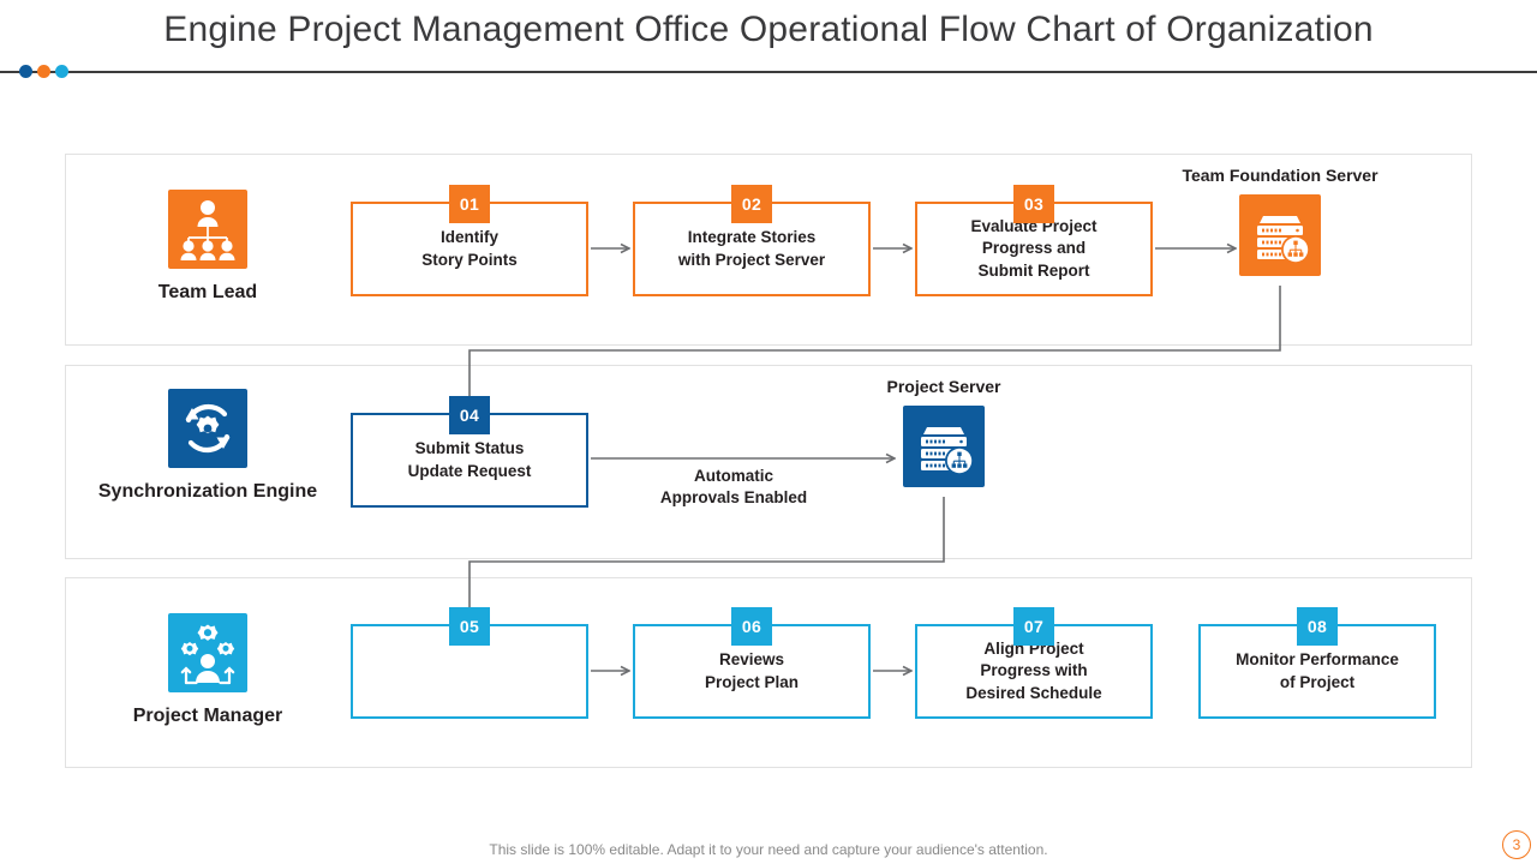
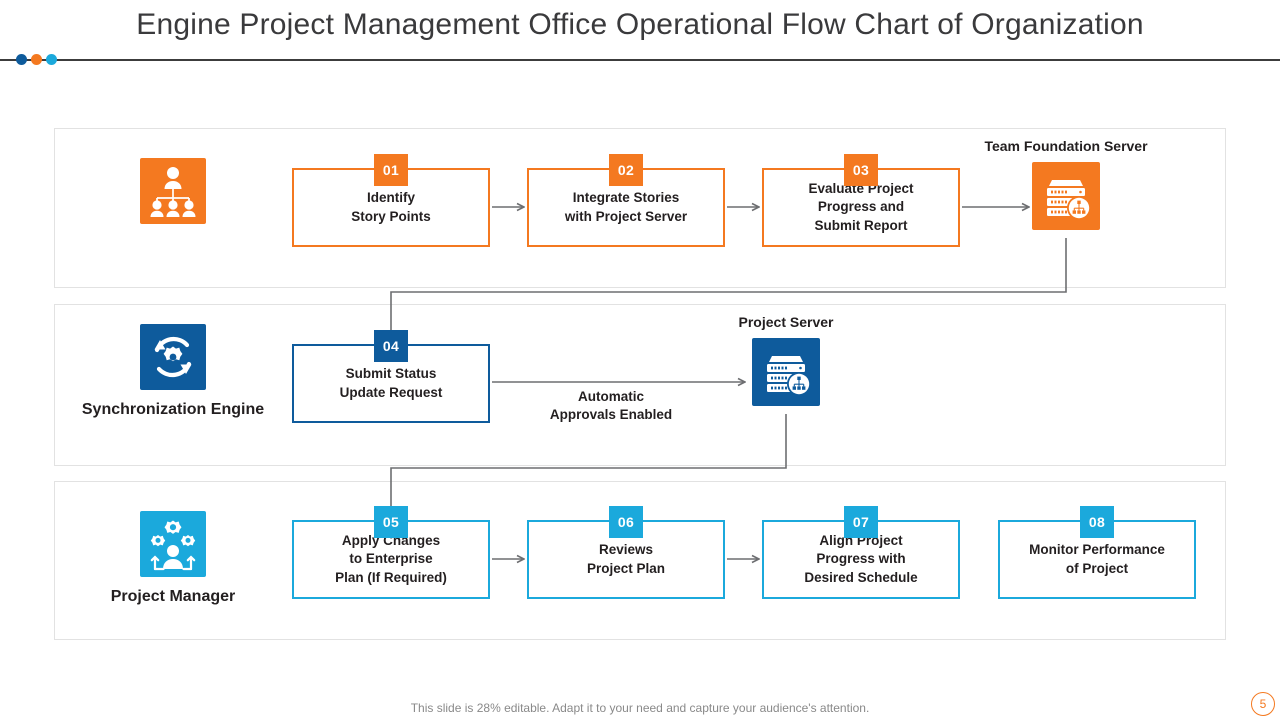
  Engine Project Management Office Operational Flow Chart of Organization
- Team Lead
  Synchronization Engine
  Project Manager
  01
  Identify
  Story Points
  02
  Integrate Stories
  with Project Server
  03
  Evaluate Project
  Progress and
  Submit Report
  04
  Submit Status
  Update Request
  05
+ Apply Changes
+ to Enterprise
+ Plan (If Required)
  06
  Reviews
  Project Plan
  07
  Align Project
  Progress with
  Desired Schedule
  08
  Monitor Performance
  of Project
  Team Foundation Server
  Project Server
  Automatic
  Approvals Enabled
- This slide is 100% editable. Adapt it to your need and capture your audience's attention.
+ This slide is 28% editable. Adapt it to your need and capture your audience's attention.
- 3
+ 5
